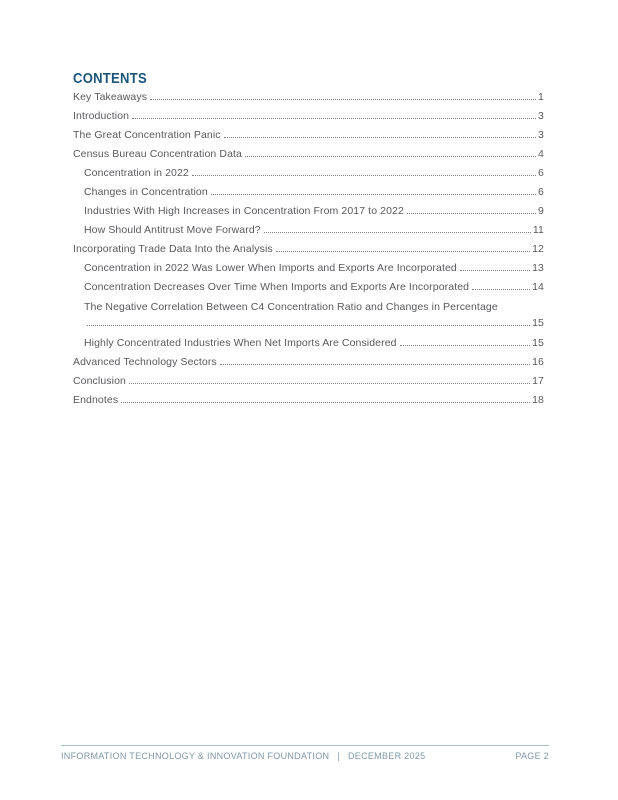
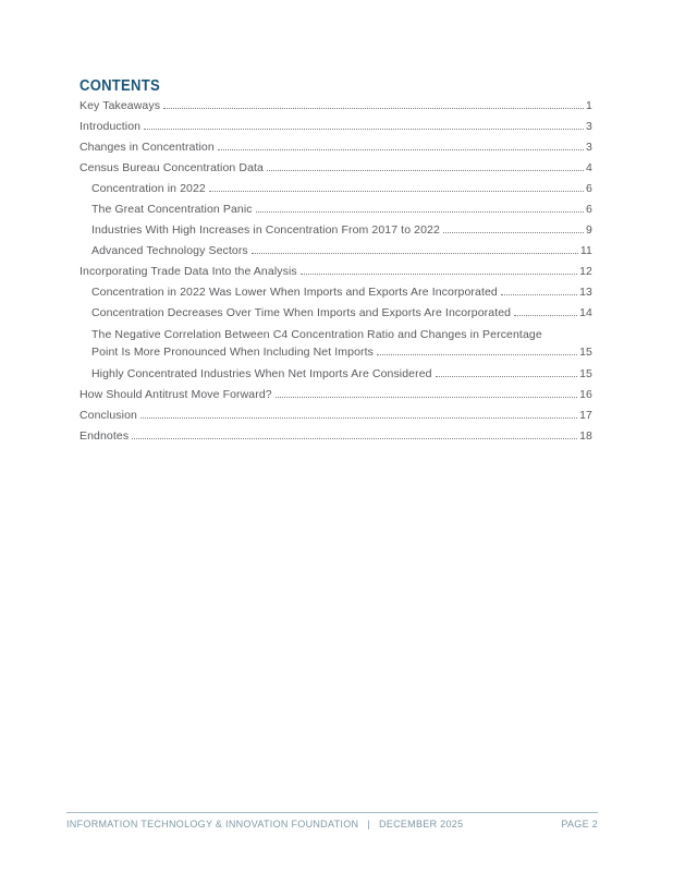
  CONTENTS
  Key Takeaways
  1
  Introduction
  3
- The Great Concentration Panic
+ Changes in Concentration
  3
  Census Bureau Concentration Data
  4
  Concentration in 2022
  6
- Changes in Concentration
+ The Great Concentration Panic
  6
  Industries With High Increases in Concentration From 2017 to 2022
  9
- How Should Antitrust Move Forward?
+ Advanced Technology Sectors
  11
  Incorporating Trade Data Into the Analysis
  12
  Concentration in 2022 Was Lower When Imports and Exports Are Incorporated
  13
  Concentration Decreases Over Time When Imports and Exports Are Incorporated
  14
  The Negative Correlation Between C4 Concentration Ratio and Changes in Percentage
+ Point Is More Pronounced When Including Net Imports
  15
  Highly Concentrated Industries When Net Imports Are Considered
  15
- Advanced Technology Sectors
+ How Should Antitrust Move Forward?
  16
  Conclusion
  17
  Endnotes
  18
  INFORMATION TECHNOLOGY & INNOVATION FOUNDATION
  |
  DECEMBER 2025
  PAGE 2
